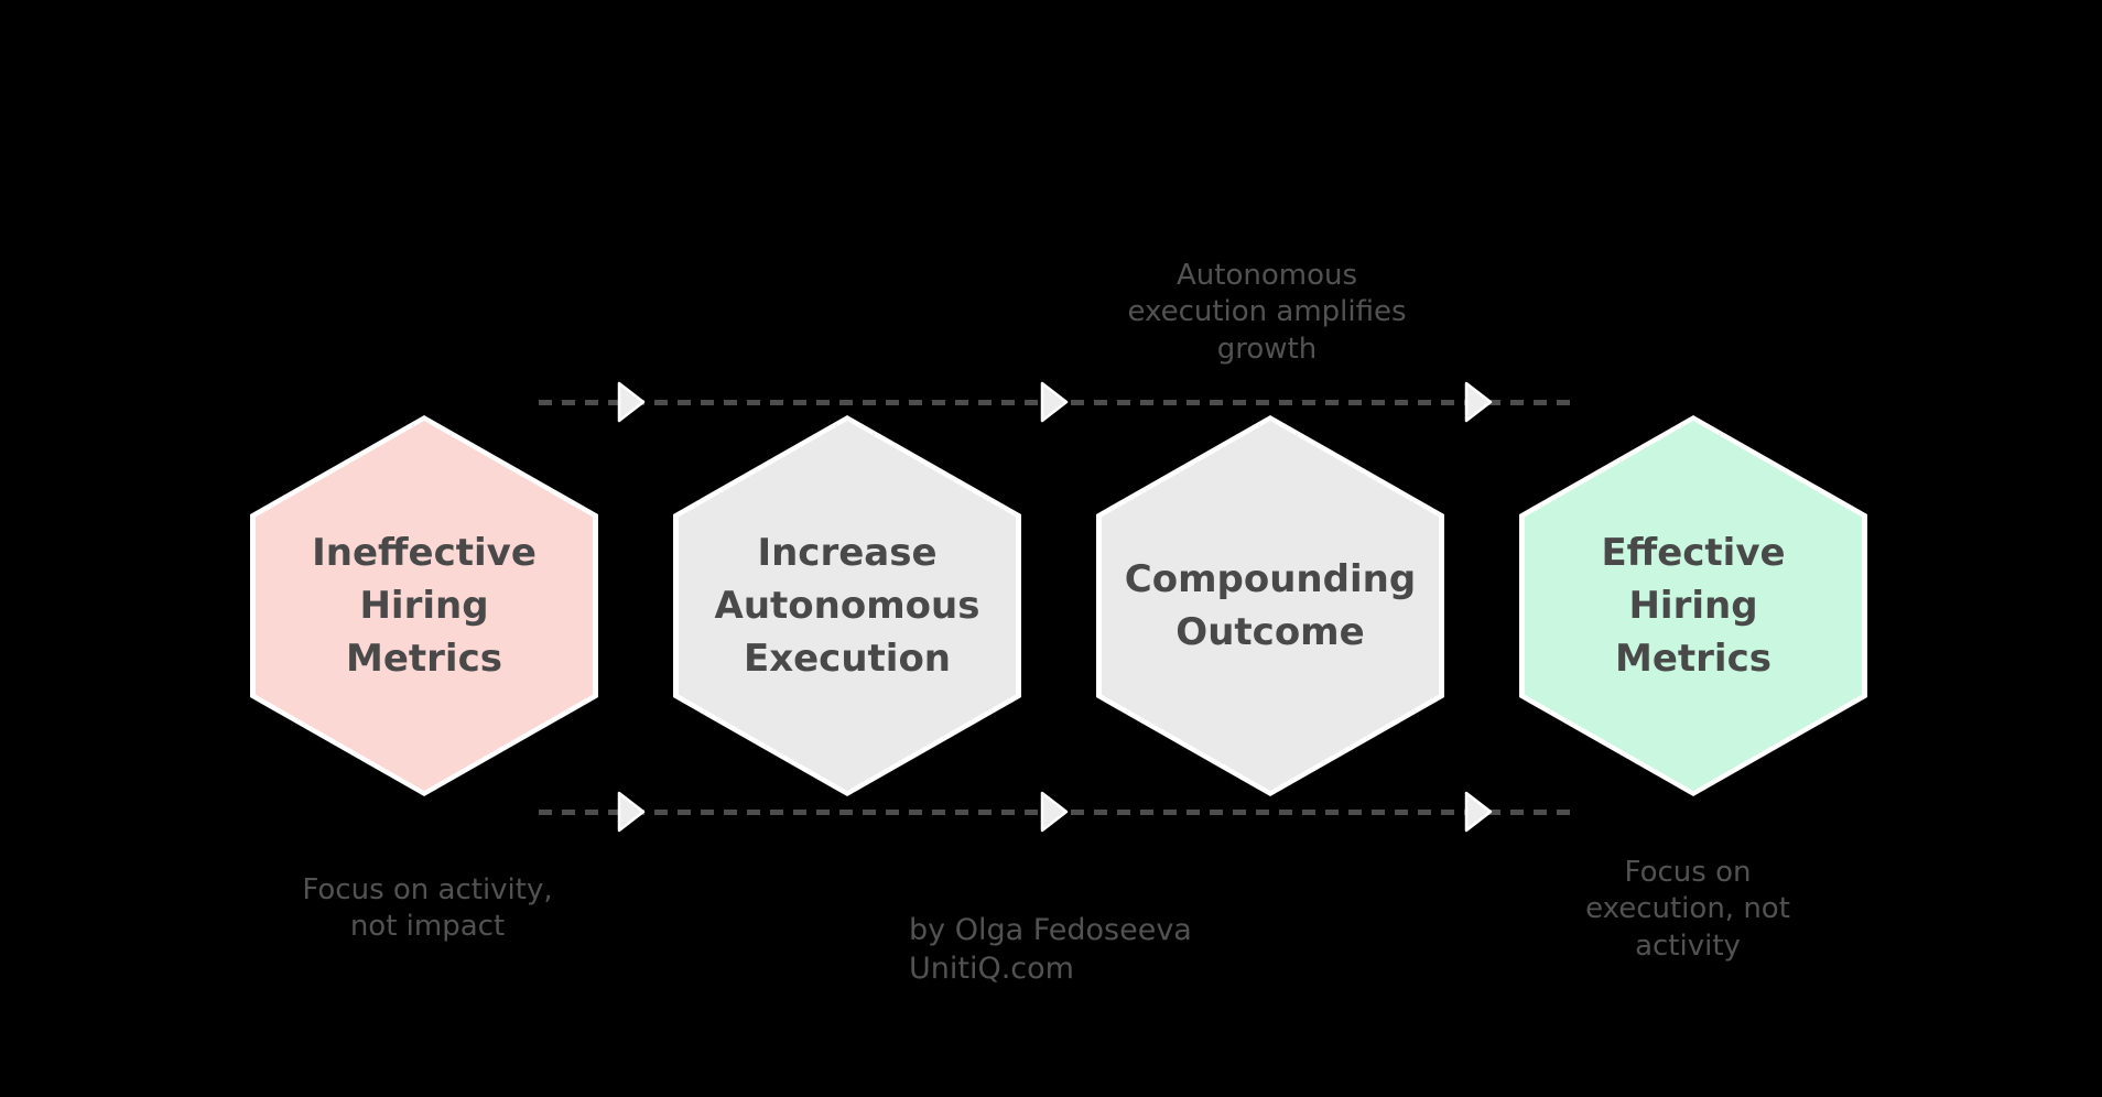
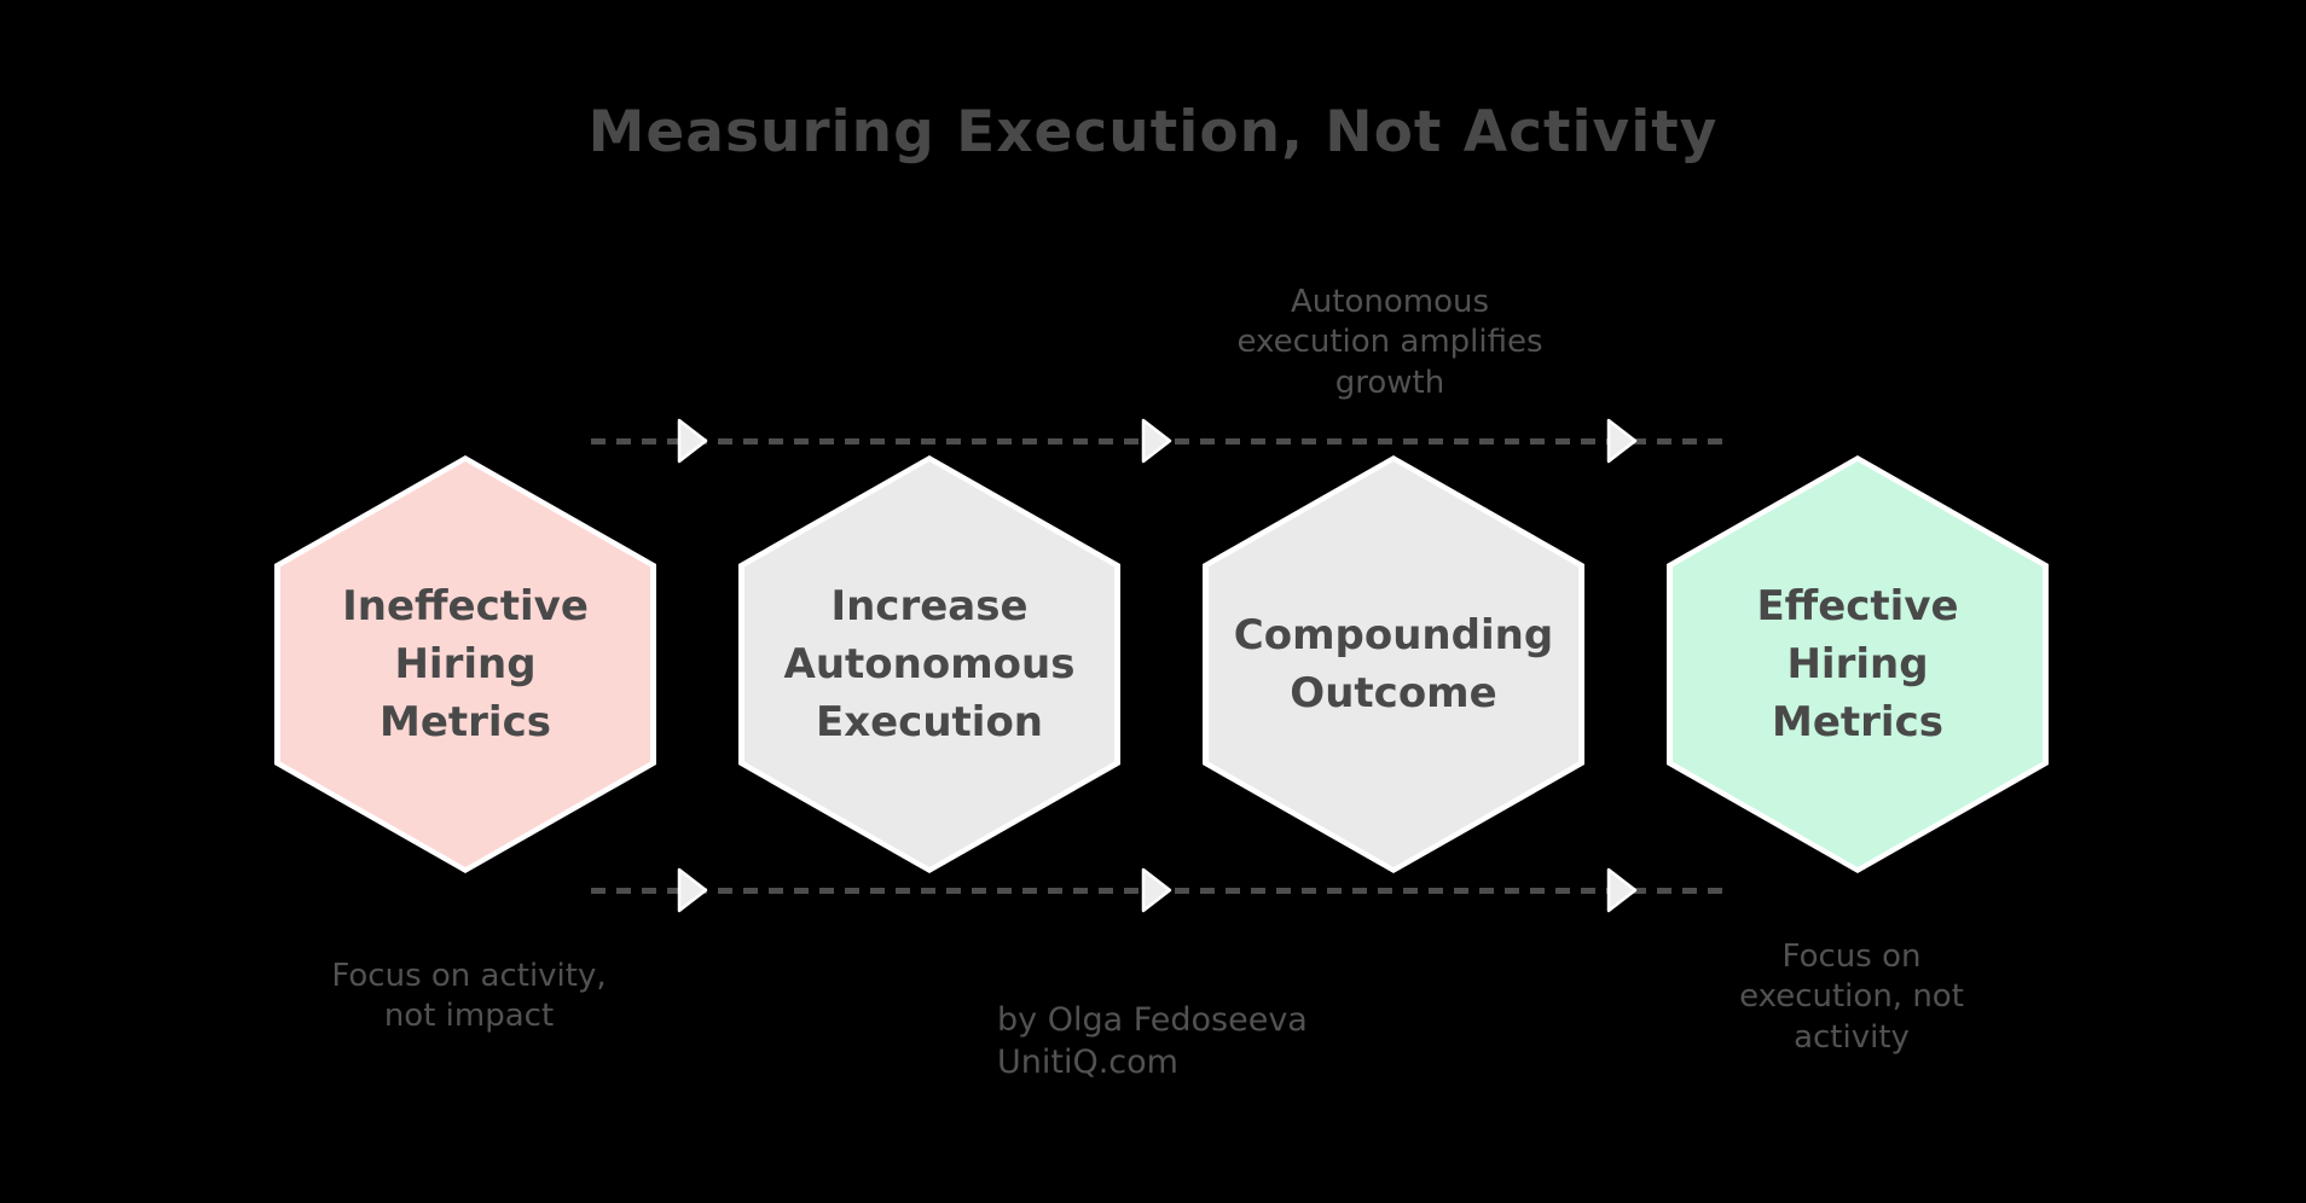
+ Measuring Execution, Not Activity
  Autonomous
  execution amplifies
  growth
  Ineffective
  Hiring
  Metrics
  Increase
  Autonomous
  Execution
  Compounding
  Outcome
  Effective
  Hiring
  Metrics
  Focus on activity,
  not impact
  by Olga Fedoseeva
  UnitiQ.com
  Focus on
  execution, not
  activity
